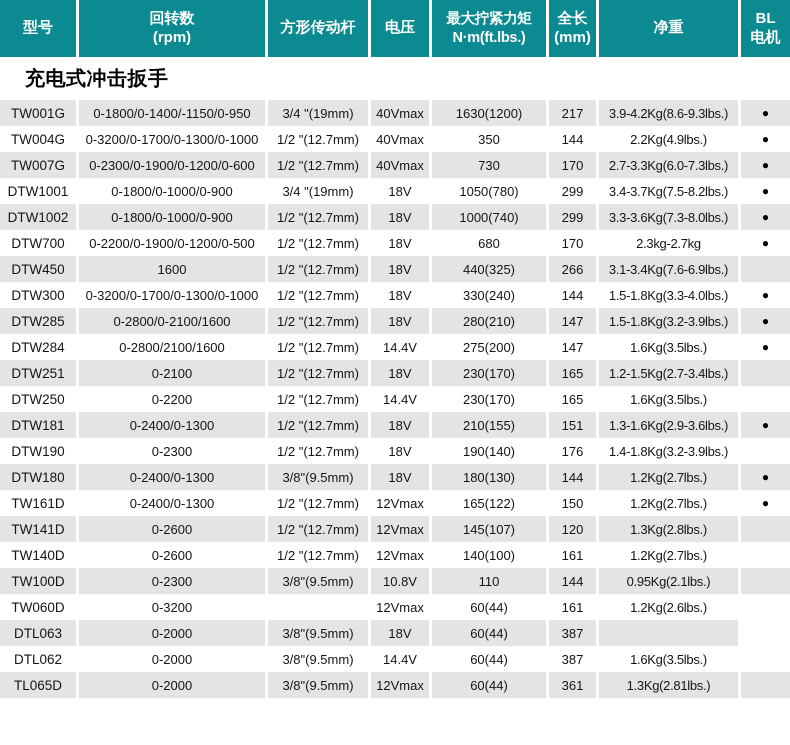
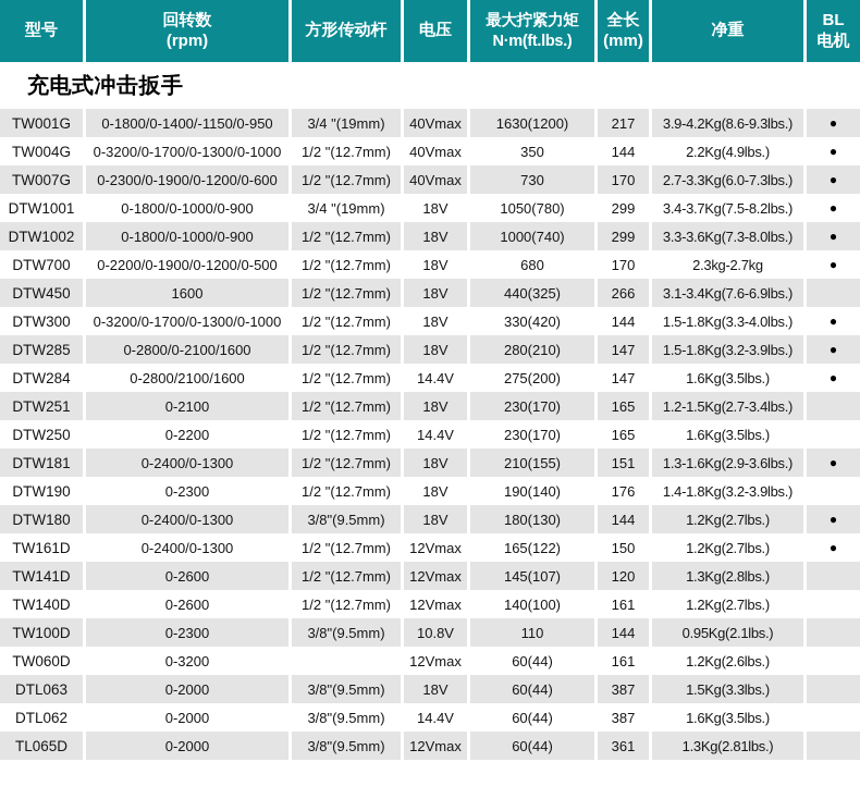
  型号
  回转数
  (rpm)
  方形传动杆
  电压
  最大拧紧力矩
  N·m(ft.lbs.)
  全长
  (mm)
  净重
  BL
  电机
  充电式冲击扳手
  TW001G
  0-1800/0-1400/-1150/0-950
  3/4 "(19mm)
  40Vmax
  1630(1200)
  217
  3.9-4.2Kg(8.6-9.3lbs.)
  ●
  TW004G
  0-3200/0-1700/0-1300/0-1000
  1/2 "(12.7mm)
  40Vmax
  350
  144
  2.2Kg(4.9lbs.)
  ●
  TW007G
  0-2300/0-1900/0-1200/0-600
  1/2 "(12.7mm)
  40Vmax
  730
  170
  2.7-3.3Kg(6.0-7.3lbs.)
  ●
  DTW1001
  0-1800/0-1000/0-900
  3/4 "(19mm)
  18V
  1050(780)
  299
  3.4-3.7Kg(7.5-8.2lbs.)
  ●
  DTW1002
  0-1800/0-1000/0-900
  1/2 "(12.7mm)
  18V
  1000(740)
  299
  3.3-3.6Kg(7.3-8.0lbs.)
  ●
  DTW700
  0-2200/0-1900/0-1200/0-500
  1/2 "(12.7mm)
  18V
  680
  170
  2.3kg-2.7kg
  ●
  DTW450
  1600
  1/2 "(12.7mm)
  18V
  440(325)
  266
  3.1-3.4Kg(7.6-6.9lbs.)
  DTW300
  0-3200/0-1700/0-1300/0-1000
  1/2 "(12.7mm)
  18V
- 330(240)
+ 330(420)
  144
  1.5-1.8Kg(3.3-4.0lbs.)
  ●
  DTW285
  0-2800/0-2100/1600
  1/2 "(12.7mm)
  18V
  280(210)
  147
  1.5-1.8Kg(3.2-3.9lbs.)
  ●
  DTW284
  0-2800/2100/1600
  1/2 "(12.7mm)
  14.4V
  275(200)
  147
  1.6Kg(3.5lbs.)
  ●
  DTW251
  0-2100
  1/2 "(12.7mm)
  18V
  230(170)
  165
  1.2-1.5Kg(2.7-3.4lbs.)
  DTW250
  0-2200
  1/2 "(12.7mm)
  14.4V
  230(170)
  165
  1.6Kg(3.5lbs.)
  DTW181
  0-2400/0-1300
  1/2 "(12.7mm)
  18V
  210(155)
  151
  1.3-1.6Kg(2.9-3.6lbs.)
  ●
  DTW190
  0-2300
  1/2 "(12.7mm)
  18V
  190(140)
  176
  1.4-1.8Kg(3.2-3.9lbs.)
  DTW180
  0-2400/0-1300
  3/8"(9.5mm)
  18V
  180(130)
  144
  1.2Kg(2.7lbs.)
  ●
  TW161D
  0-2400/0-1300
  1/2 "(12.7mm)
  12Vmax
  165(122)
  150
  1.2Kg(2.7lbs.)
  ●
  TW141D
  0-2600
  1/2 "(12.7mm)
  12Vmax
  145(107)
  120
  1.3Kg(2.8lbs.)
  TW140D
  0-2600
  1/2 "(12.7mm)
  12Vmax
  140(100)
  161
  1.2Kg(2.7lbs.)
  TW100D
  0-2300
  3/8"(9.5mm)
  10.8V
  110
  144
  0.95Kg(2.1lbs.)
  TW060D
  0-3200
  12Vmax
  60(44)
  161
  1.2Kg(2.6lbs.)
  DTL063
  0-2000
  3/8"(9.5mm)
  18V
  60(44)
  387
+ 1.5Kg(3.3lbs.)
  DTL062
  0-2000
  3/8"(9.5mm)
  14.4V
  60(44)
  387
  1.6Kg(3.5lbs.)
  TL065D
  0-2000
  3/8"(9.5mm)
  12Vmax
  60(44)
  361
  1.3Kg(2.81lbs.)
